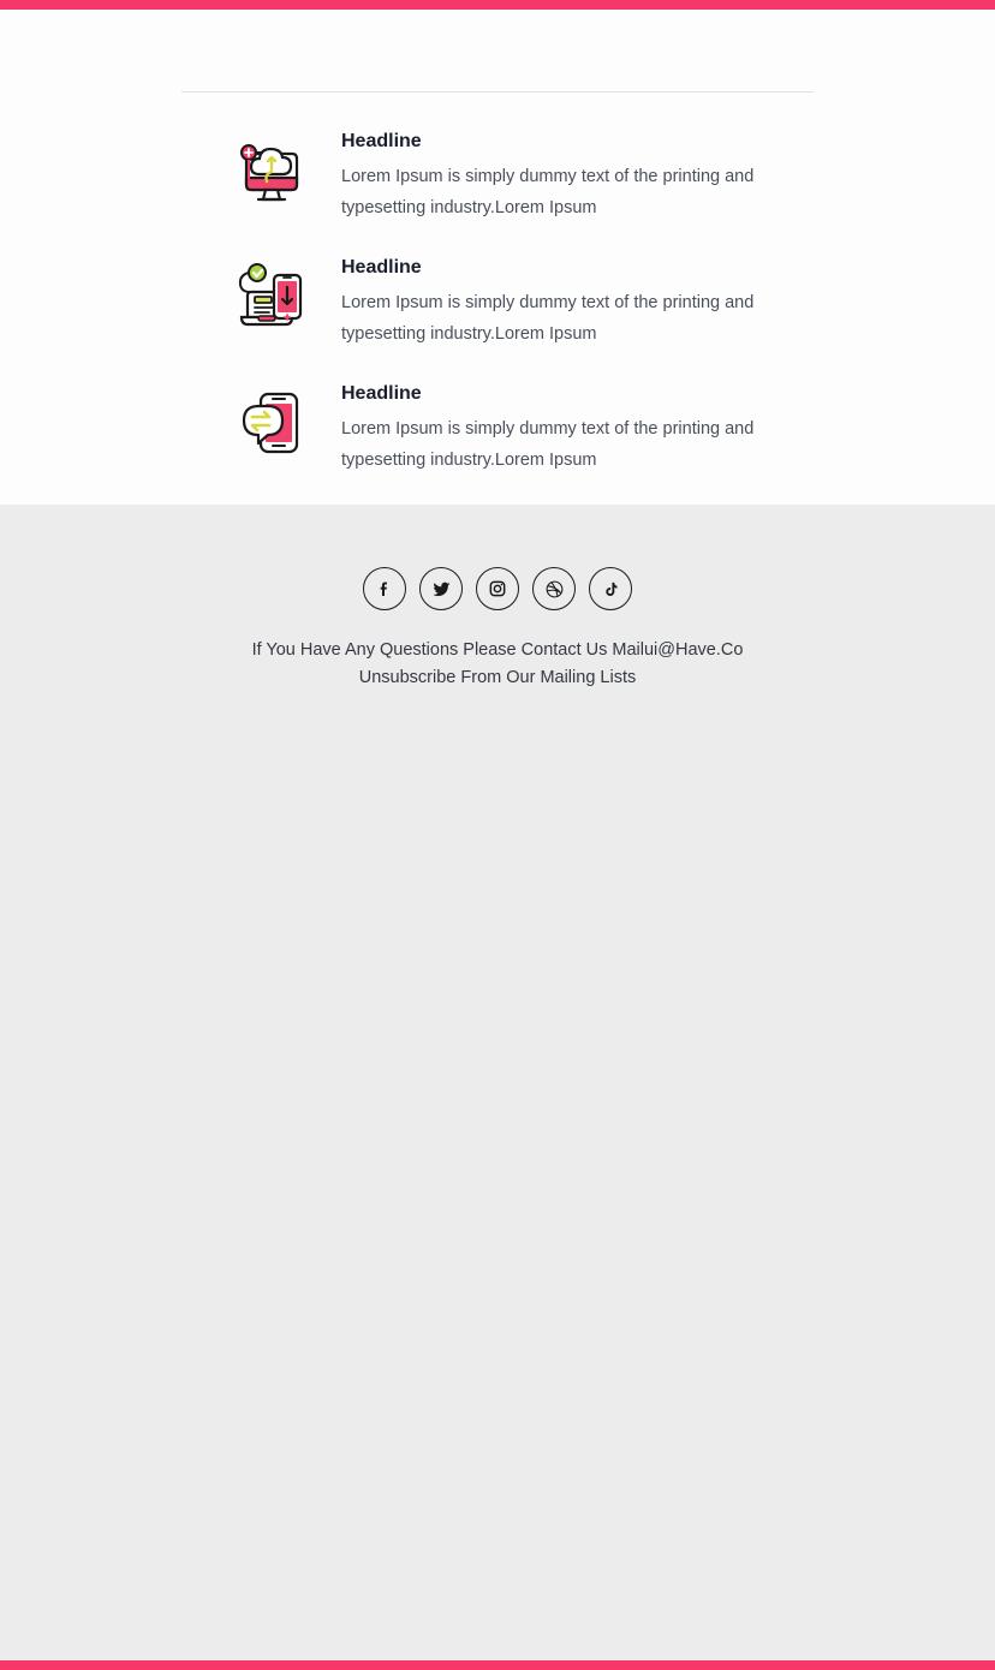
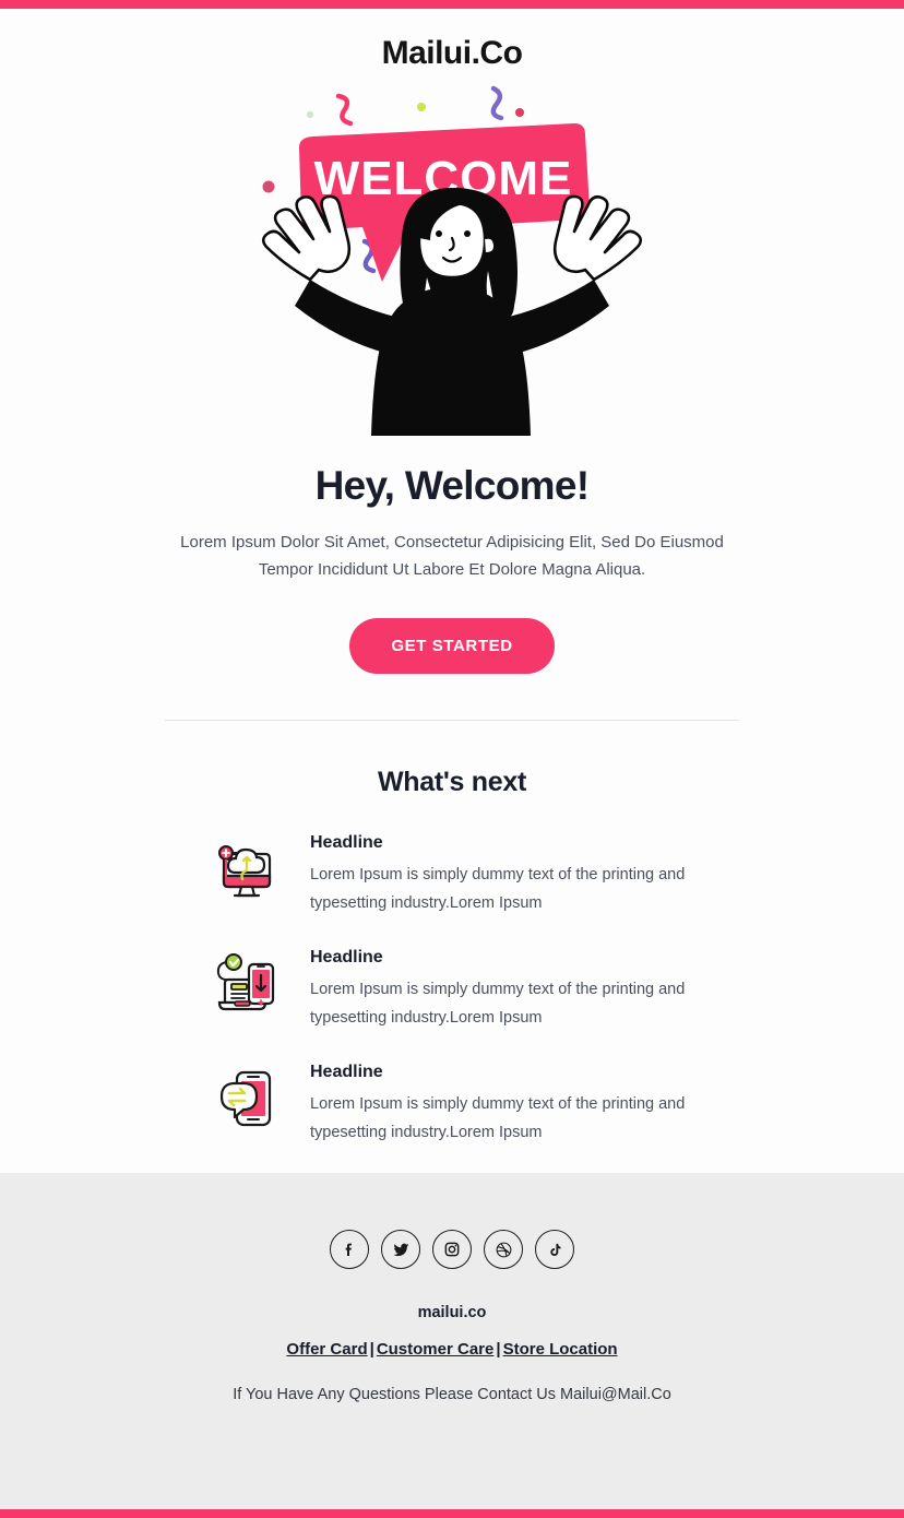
+ Mailui.Co
+ WELCOME
+ Hey, Welcome!
+ Lorem Ipsum Dolor Sit Amet, Consectetur Adipisicing Elit, Sed Do Eiusmod Tempor Incididunt Ut Labore Et Dolore Magna Aliqua.
+ GET STARTED
+ What's next
  Headline
  Lorem Ipsum is simply dummy text of the printing and typesetting industry.Lorem Ipsum
  Headline
  Lorem Ipsum is simply dummy text of the printing and typesetting industry.Lorem Ipsum
  Headline
  Lorem Ipsum is simply dummy text of the printing and typesetting industry.Lorem Ipsum
+ mailui.co
+ Offer Card|Customer Care|Store Location
- If You Have Any Questions Please Contact Us Mailui@Have.Co
+ If You Have Any Questions Please Contact Us Mailui@Mail.Co
- Unsubscribe From Our Mailing Lists
